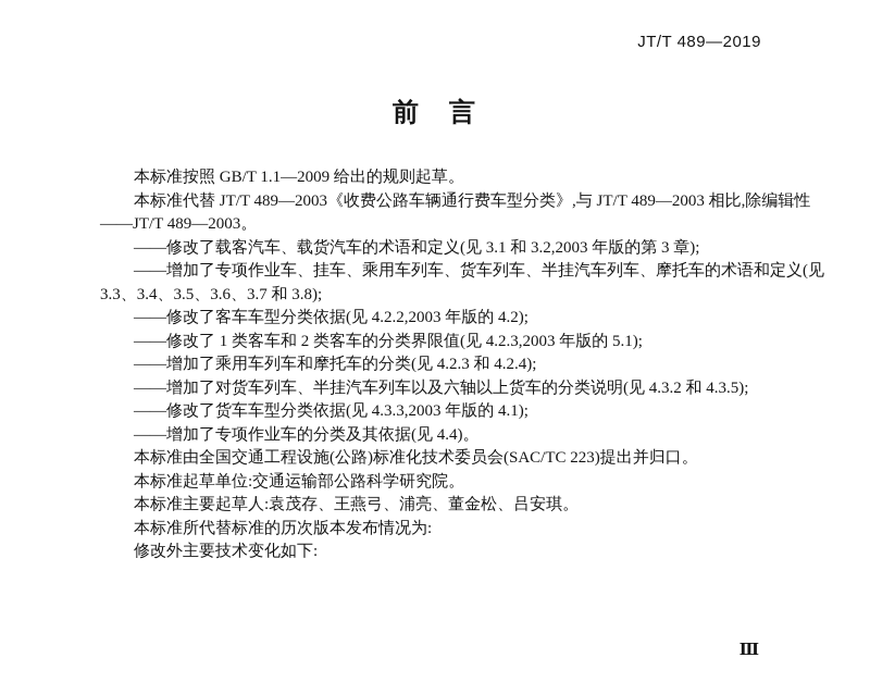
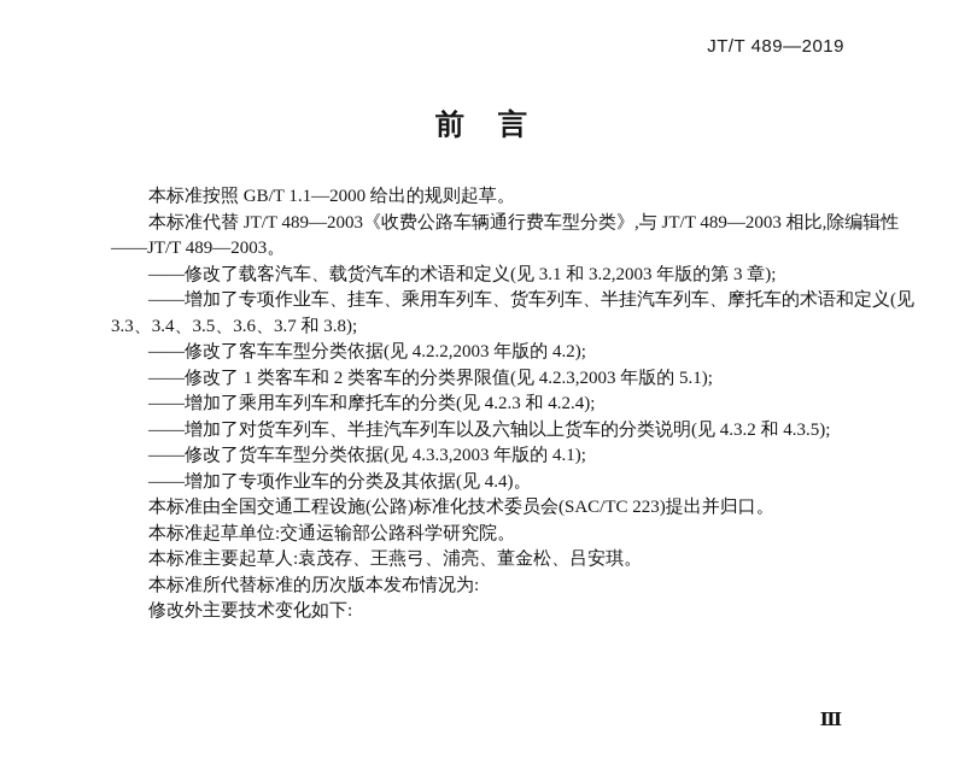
  JT/T 489—2019
  前 言
- 本标准按照 GB/T 1.1—2009 给出的规则起草。
+ 本标准按照 GB/T 1.1—2000 给出的规则起草。
  本标准代替 JT/T 489—2003《收费公路车辆通行费车型分类》,与 JT/T 489—2003 相比,除编辑性
  ——JT/T 489—2003。
  ——修改了载客汽车、载货汽车的术语和定义(见 3.1 和 3.2,2003 年版的第 3 章);
  ——增加了专项作业车、挂车、乘用车列车、货车列车、半挂汽车列车、摩托车的术语和定义(见
  3.3、3.4、3.5、3.6、3.7 和 3.8);
  ——修改了客车车型分类依据(见 4.2.2,2003 年版的 4.2);
  ——修改了 1 类客车和 2 类客车的分类界限值(见 4.2.3,2003 年版的 5.1);
  ——增加了乘用车列车和摩托车的分类(见 4.2.3 和 4.2.4);
  ——增加了对货车列车、半挂汽车列车以及六轴以上货车的分类说明(见 4.3.2 和 4.3.5);
  ——修改了货车车型分类依据(见 4.3.3,2003 年版的 4.1);
  ——增加了专项作业车的分类及其依据(见 4.4)。
  本标准由全国交通工程设施(公路)标准化技术委员会(SAC/TC 223)提出并归口。
  本标准起草单位:交通运输部公路科学研究院。
  本标准主要起草人:袁茂存、王燕弓、浦亮、董金松、吕安琪。
  本标准所代替标准的历次版本发布情况为:
  修改外主要技术变化如下:
  Ⅲ
